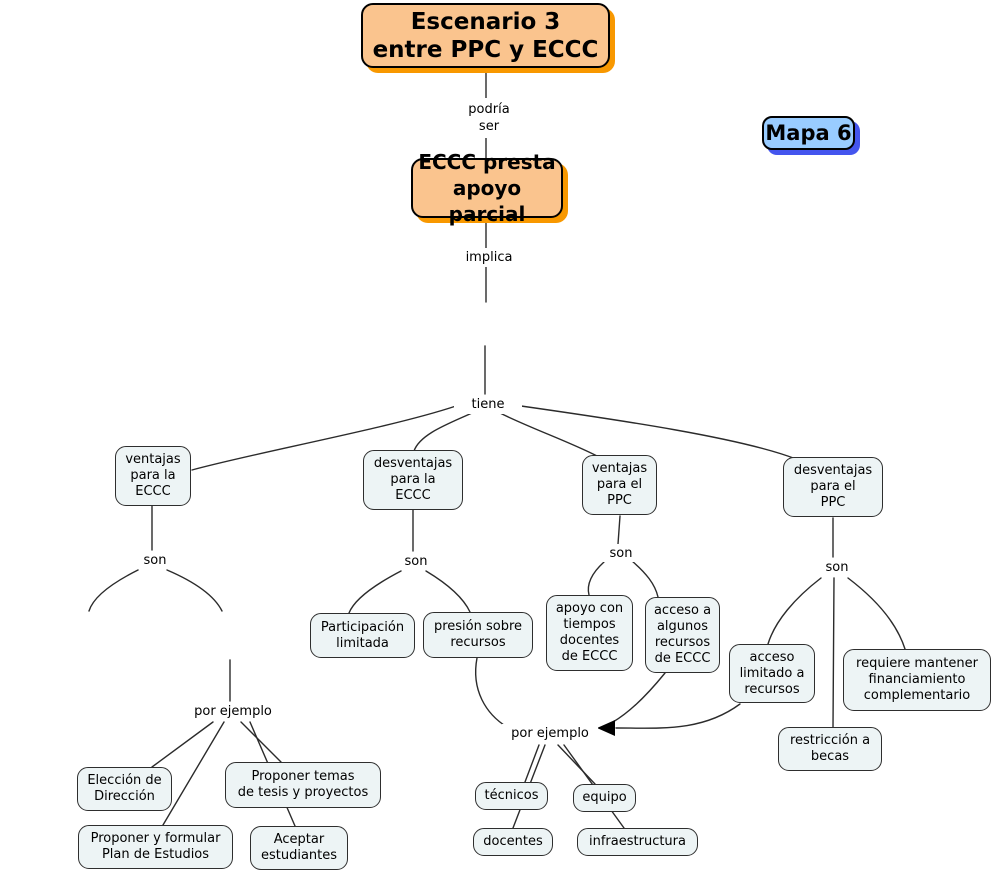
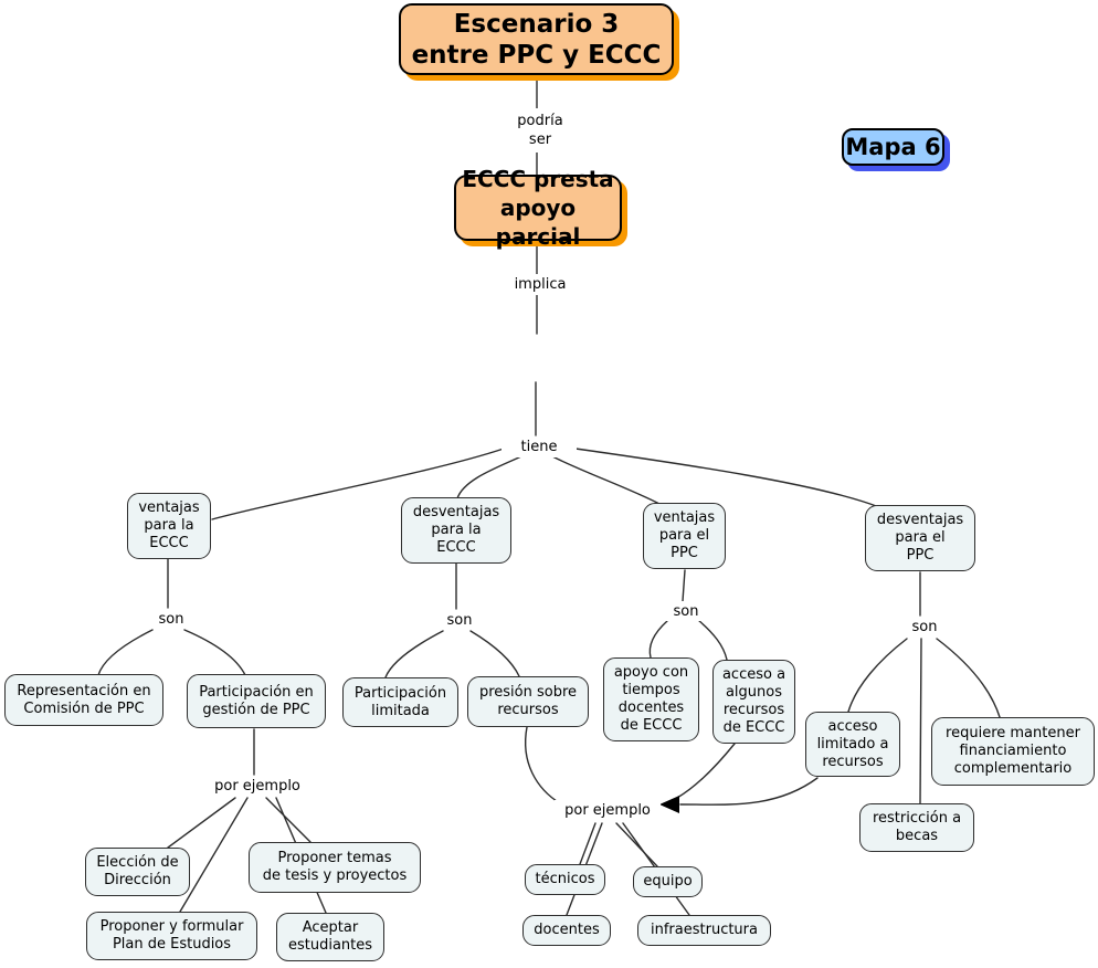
  Escenario 3
  entre PPC y ECCC
  podría
  ser
  ECCC presta
  apoyo parcial
  implica
  tiene
  ventajas
  para la
  ECCC
  desventajas
  para la
  ECCC
  ventajas
  para el
  PPC
  desventajas
  para el
  PPC
  son
  son
  son
  son
+ Representación en
+ Comisión de PPC
+ Participación en
+ gestión de PPC
  Participación
  limitada
  presión sobre
  recursos
  apoyo con
  tiempos
  docentes
  de ECCC
  acceso a
  algunos
  recursos
  de ECCC
  acceso
  limitado a
  recursos
  requiere mantener
  financiamiento
  complementario
  restricción a
  becas
  por ejemplo
  Elección de
  Dirección
  Proponer temas
  de tesis y proyectos
  Proponer y formular
  Plan de Estudios
  Aceptar
  estudiantes
  por ejemplo
  técnicos
  equipo
  docentes
  infraestructura
  Mapa 6
